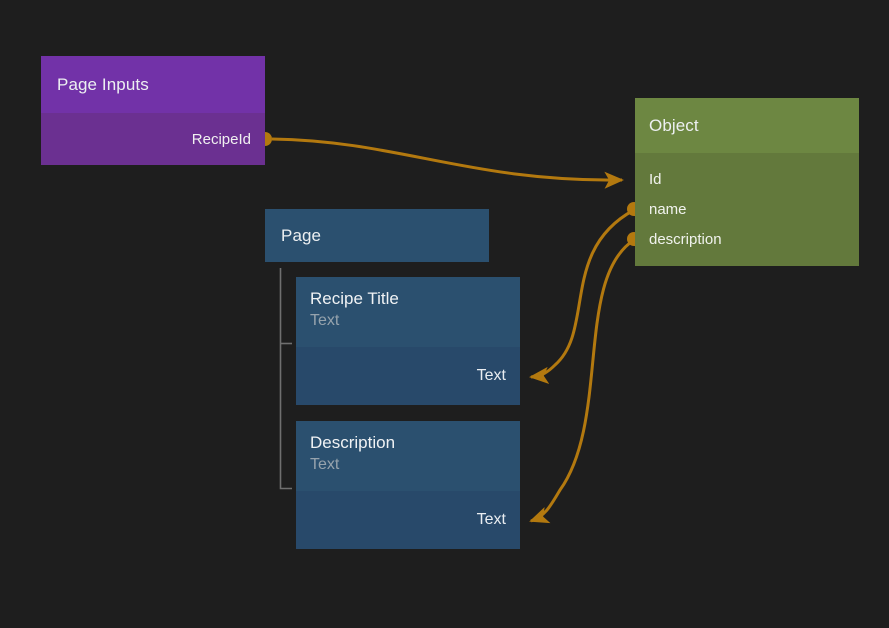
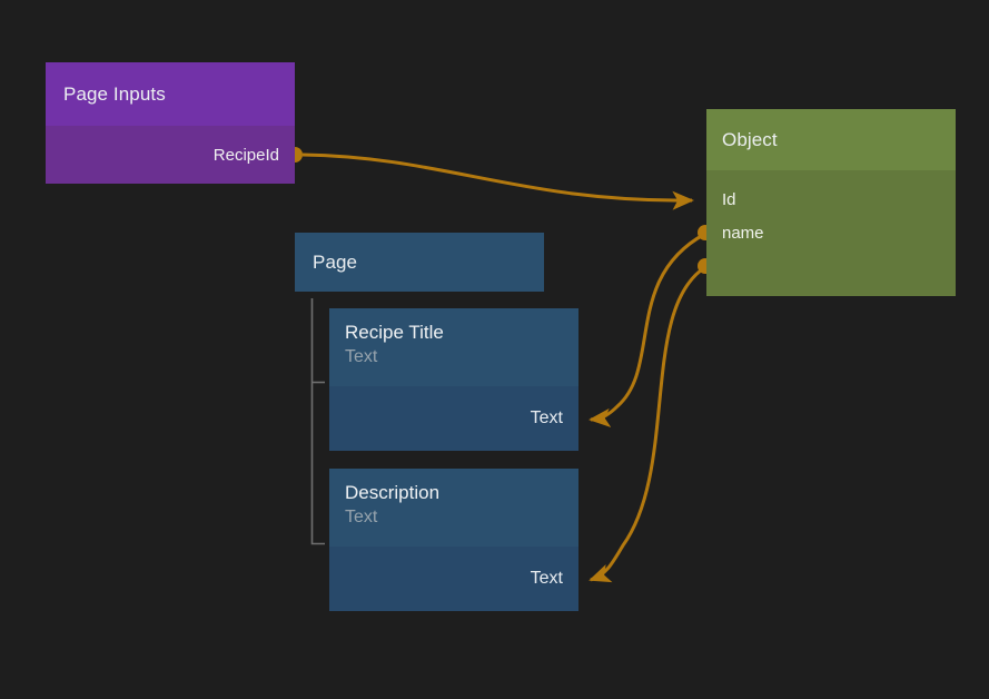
  Page Inputs
  RecipeId
  Object
  Id
  name
- description
  Page
  Recipe Title
  Text
  Text
  Description
  Text
  Text
